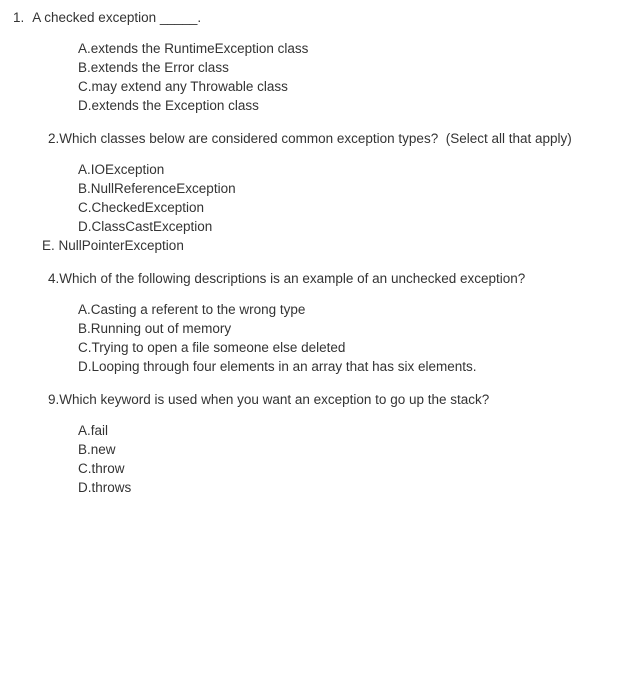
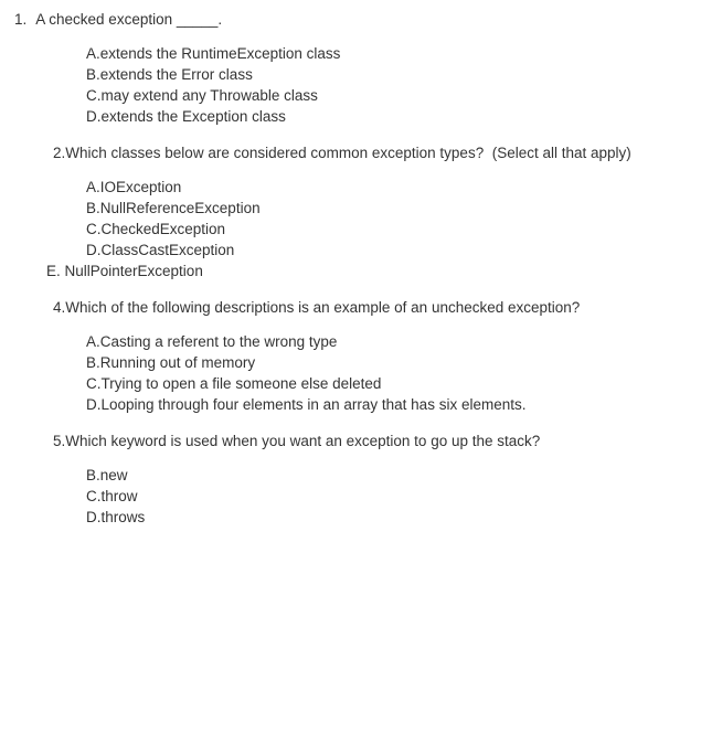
  1. A checked exception _____.
  A.extends the RuntimeException class
  B.extends the Error class
  C.may extend any Throwable class
  D.extends the Exception class
  2.Which classes below are considered common exception types? (Select all that apply)
  A.IOException
  B.NullReferenceException
  C.CheckedException
  D.ClassCastException
  E. NullPointerException
  4.Which of the following descriptions is an example of an unchecked exception?
  A.Casting a referent to the wrong type
  B.Running out of memory
  C.Trying to open a file someone else deleted
  D.Looping through four elements in an array that has six elements.
- 9.Which keyword is used when you want an exception to go up the stack?
+ 5.Which keyword is used when you want an exception to go up the stack?
- A.fail
  B.new
  C.throw
  D.throws
